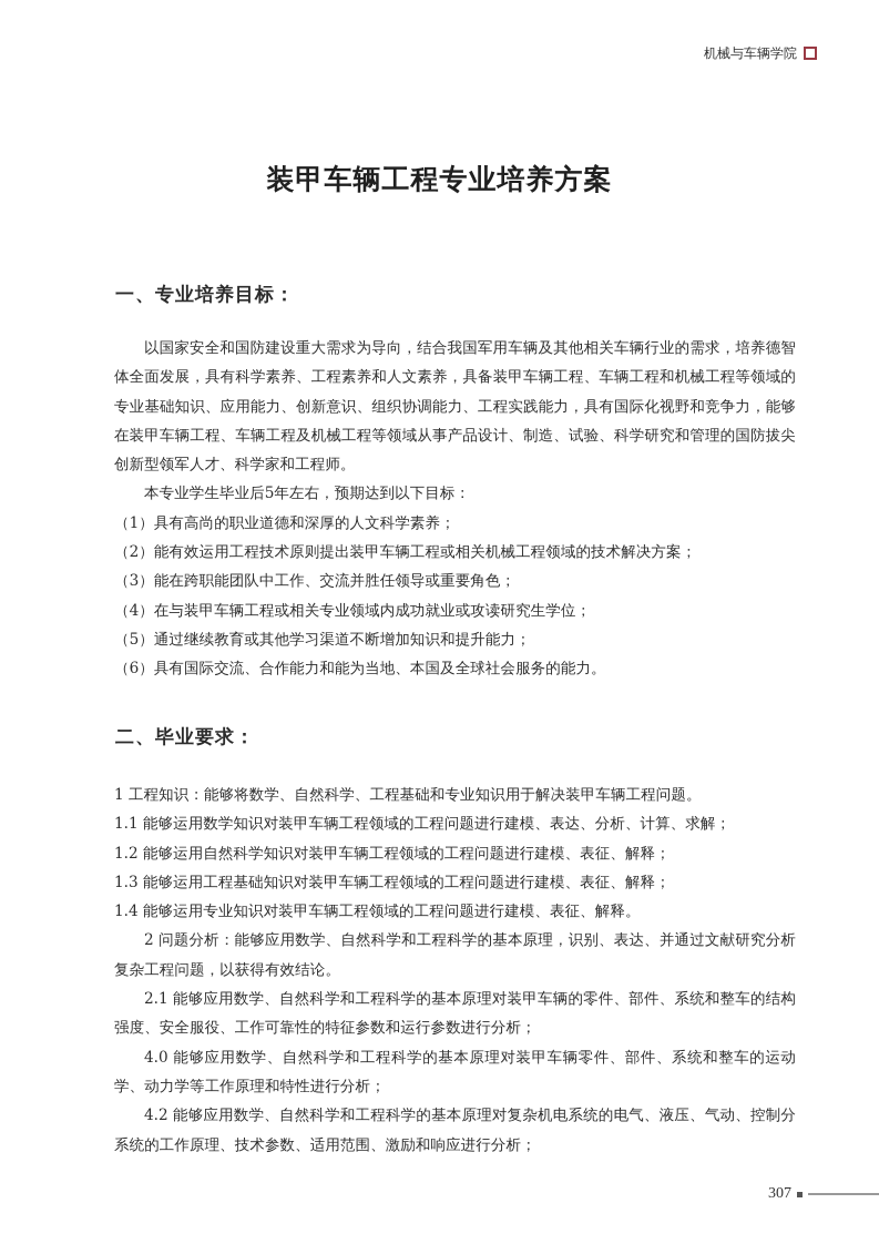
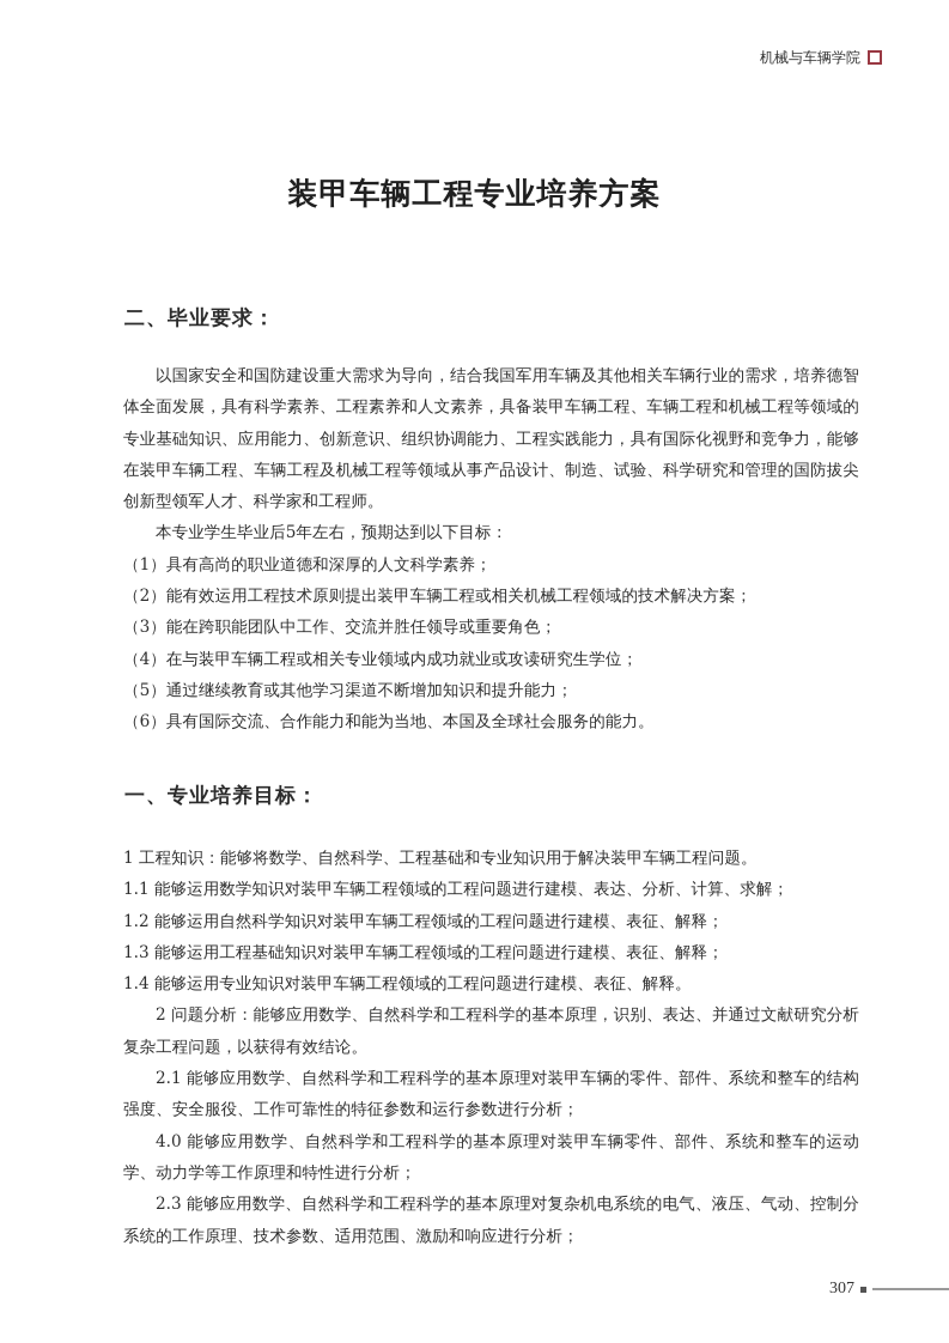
  机械与车辆学院
  装甲车辆工程专业培养方案
- 一、专业培养目标：
+ 二、毕业要求：
  以国家安全和国防建设重大需求为导向，结合我国军用车辆及其他相关车辆行业的需求，培养德智体全面发展，具有科学素养、工程素养和人文素养，具备装甲车辆工程、车辆工程和机械工程等领域的专业基础知识、应用能力、创新意识、组织协调能力、工程实践能力，具有国际化视野和竞争力，能够在装甲车辆工程、车辆工程及机械工程等领域从事产品设计、制造、试验、科学研究和管理的国防拔尖创新型领军人才、科学家和工程师。
  本专业学生毕业后5年左右，预期达到以下目标：
  （1）具有高尚的职业道德和深厚的人文科学素养；
  （2）能有效运用工程技术原则提出装甲车辆工程或相关机械工程领域的技术解决方案；
  （3）能在跨职能团队中工作、交流并胜任领导或重要角色；
  （4）在与装甲车辆工程或相关专业领域内成功就业或攻读研究生学位；
  （5）通过继续教育或其他学习渠道不断增加知识和提升能力；
  （6）具有国际交流、合作能力和能为当地、本国及全球社会服务的能力。
- 二、毕业要求：
+ 一、专业培养目标：
  1 工程知识：能够将数学、自然科学、工程基础和专业知识用于解决装甲车辆工程问题。
  1.1 能够运用数学知识对装甲车辆工程领域的工程问题进行建模、表达、分析、计算、求解；
  1.2 能够运用自然科学知识对装甲车辆工程领域的工程问题进行建模、表征、解释；
  1.3 能够运用工程基础知识对装甲车辆工程领域的工程问题进行建模、表征、解释；
  1.4 能够运用专业知识对装甲车辆工程领域的工程问题进行建模、表征、解释。
  2 问题分析：能够应用数学、自然科学和工程科学的基本原理，识别、表达、并通过文献研究分析复杂工程问题，以获得有效结论。
  2.1 能够应用数学、自然科学和工程科学的基本原理对装甲车辆的零件、部件、系统和整车的结构强度、安全服役、工作可靠性的特征参数和运行参数进行分析；
  4.0 能够应用数学、自然科学和工程科学的基本原理对装甲车辆零件、部件、系统和整车的运动学、动力学等工作原理和特性进行分析；
- 4.2 能够应用数学、自然科学和工程科学的基本原理对复杂机电系统的电气、液压、气动、控制分系统的工作原理、技术参数、适用范围、激励和响应进行分析；
+ 2.3 能够应用数学、自然科学和工程科学的基本原理对复杂机电系统的电气、液压、气动、控制分系统的工作原理、技术参数、适用范围、激励和响应进行分析；
  307
